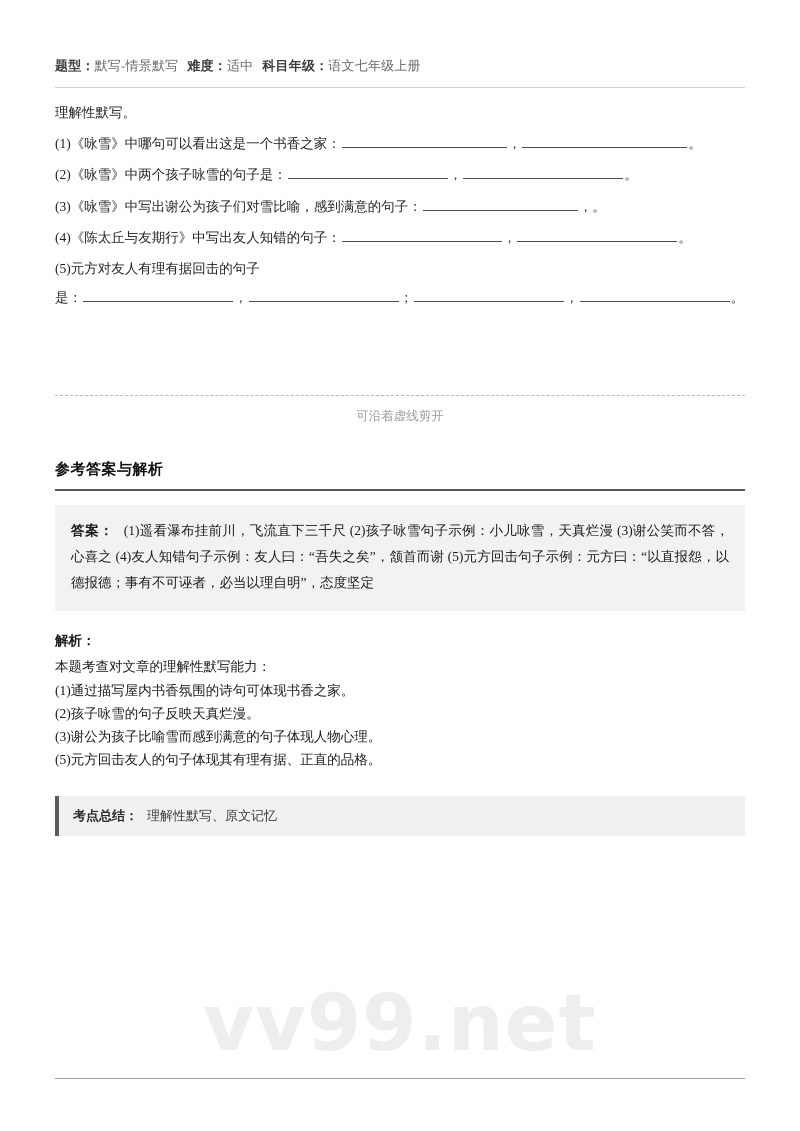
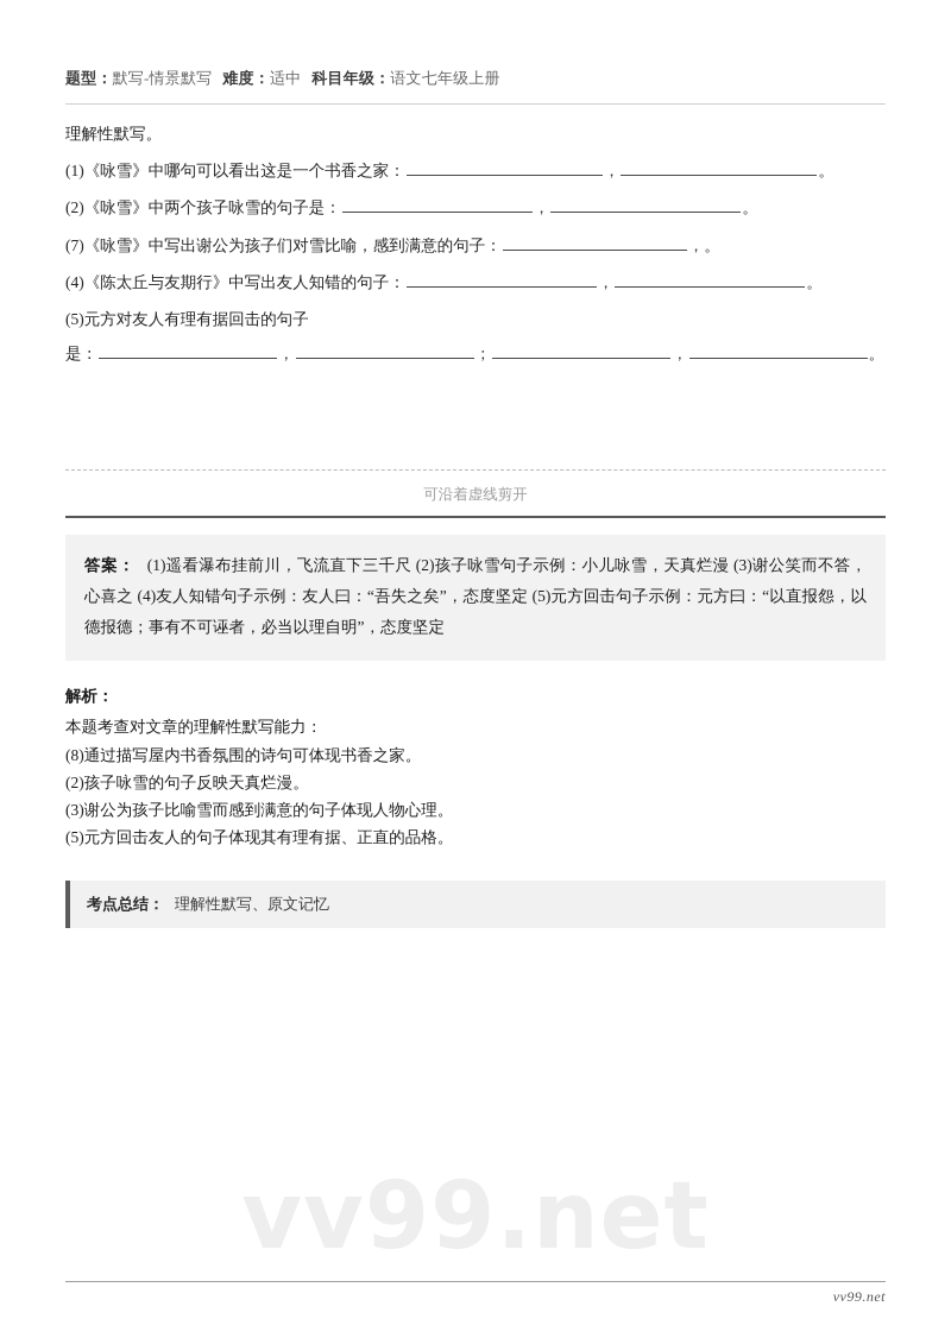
  题型：默写-情景默写 难度：适中 科目年级：语文七年级上册
  理解性默写。
  (1)《咏雪》中哪句可以看出这是一个书香之家： ， 。
  (2)《咏雪》中两个孩子咏雪的句子是： ， 。
- (3)《咏雪》中写出谢公为孩子们对雪比喻，感到满意的句子： ，。
+ (7)《咏雪》中写出谢公为孩子们对雪比喻，感到满意的句子： ，。
  (4)《陈太丘与友期行》中写出友人知错的句子： ， 。
  (5)元方对友人有理有据回击的句子
  是： ， ； ， 。
  可沿着虚线剪开
- 参考答案与解析
- 答案： (1)遥看瀑布挂前川，飞流直下三千尺 (2)孩子咏雪句子示例：小儿咏雪，天真烂漫 (3)谢公笑而不答，心喜之 (4)友人知错句子示例：友人曰：“吾失之矣”，颔首而谢 (5)元方回击句子示例：元方曰：“以直报怨，以德报德；事有不可诬者，必当以理自明”，态度坚定
+ 答案： (1)遥看瀑布挂前川，飞流直下三千尺 (2)孩子咏雪句子示例：小儿咏雪，天真烂漫 (3)谢公笑而不答，心喜之 (4)友人知错句子示例：友人曰：“吾失之矣”，态度坚定 (5)元方回击句子示例：元方曰：“以直报怨，以德报德；事有不可诬者，必当以理自明”，态度坚定
  解析：
  本题考查对文章的理解性默写能力：
- (1)通过描写屋内书香氛围的诗句可体现书香之家。
+ (8)通过描写屋内书香氛围的诗句可体现书香之家。
  (2)孩子咏雪的句子反映天真烂漫。
  (3)谢公为孩子比喻雪而感到满意的句子体现人物心理。
  (5)元方回击友人的句子体现其有理有据、正直的品格。
  考点总结： 理解性默写、原文记忆
+ vv99.net
